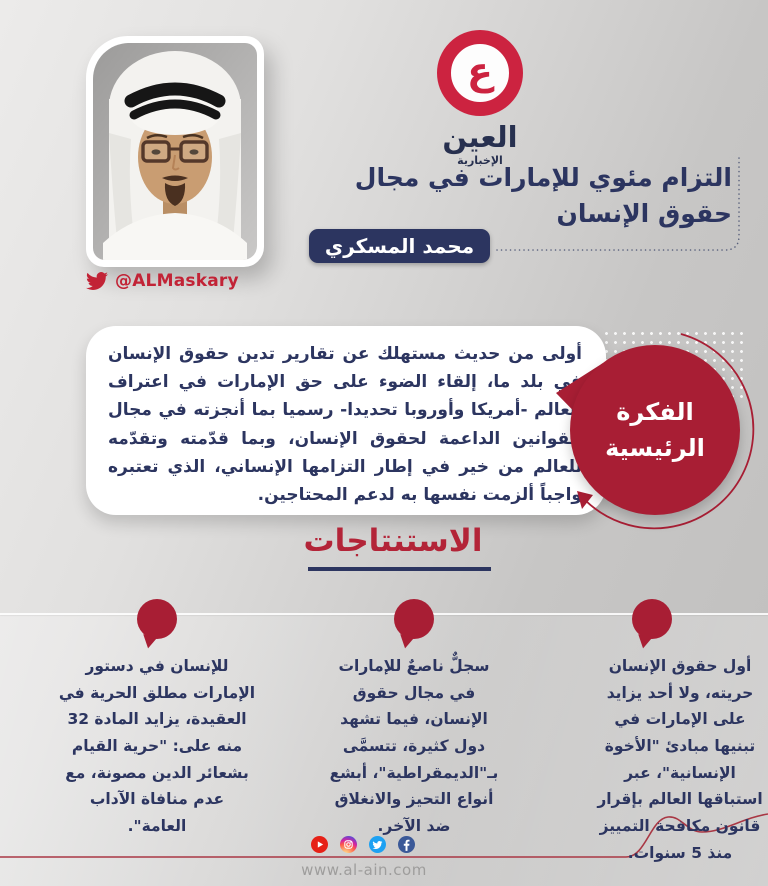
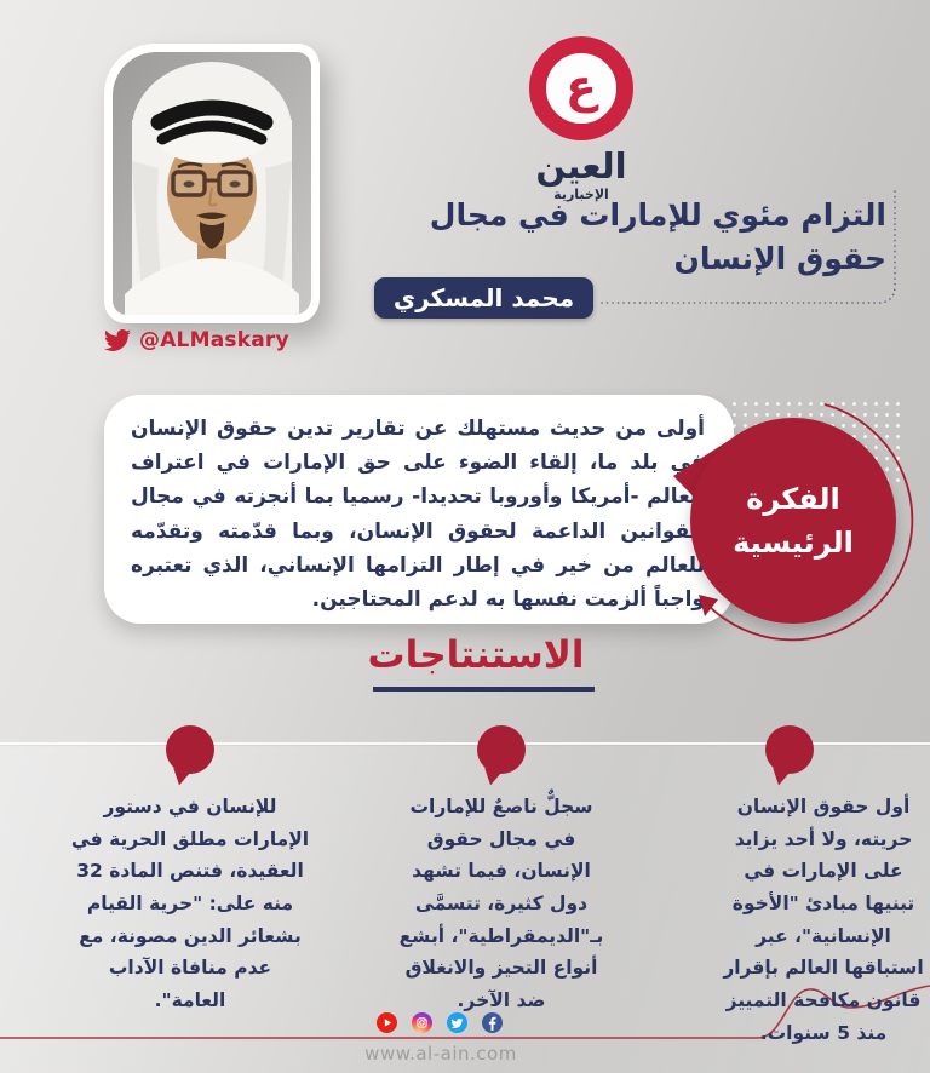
  @ALMaskary
  ع
  العين
  الإخبارية
  التزام مئوي للإمارات في مجال
  حقوق الإنسان
  محمد المسكري
  أولى من حديث مستهلك عن تقارير تدين حقوق الإنساني بلد ما، إلقاء الضوء على حق الإمارات في اعترافعالم -أمريكا وأوروبا تحديدا- رسميا بما أنجزته في مجالقوانين الداعمة لحقوق الإنسان، وبما قدّمته وتقدّمهلعالم من خير في إطار التزامها الإنساني، الذي تعتبره واجباً ألزمت نفسها به لدعم المحتاجين.
  الفكرة
  الرئيسية
  الاستنتاجات
  أول حقوق الإنسان حريته، ولا أحد يزايد على الإمارات في تبنيها مبادئ "الأخوة الإنسانية"، عبر استباقها العالم بإقرار قانون مكافحة التمييز منذ 5 سنوات.
  سجلٌّ ناصعٌ للإمارات في مجال حقوق الإنسان، فيما تشهد دول كثيرة، تتسمَّى بـ"الديمقراطية"، أبشع أنواع التحيز والانغلاق ضد الآخر.
- للإنسان في دستور الإمارات مطلق الحرية في العقيدة، يزايد المادة 32 منه على: "حرية القيام بشعائر الدين مصونة، مع عدم منافاة الآداب العامة".
+ للإنسان في دستور الإمارات مطلق الحرية في العقيدة، فتنص المادة 32 منه على: "حرية القيام بشعائر الدين مصونة، مع عدم منافاة الآداب العامة".
  www.al-ain.com
